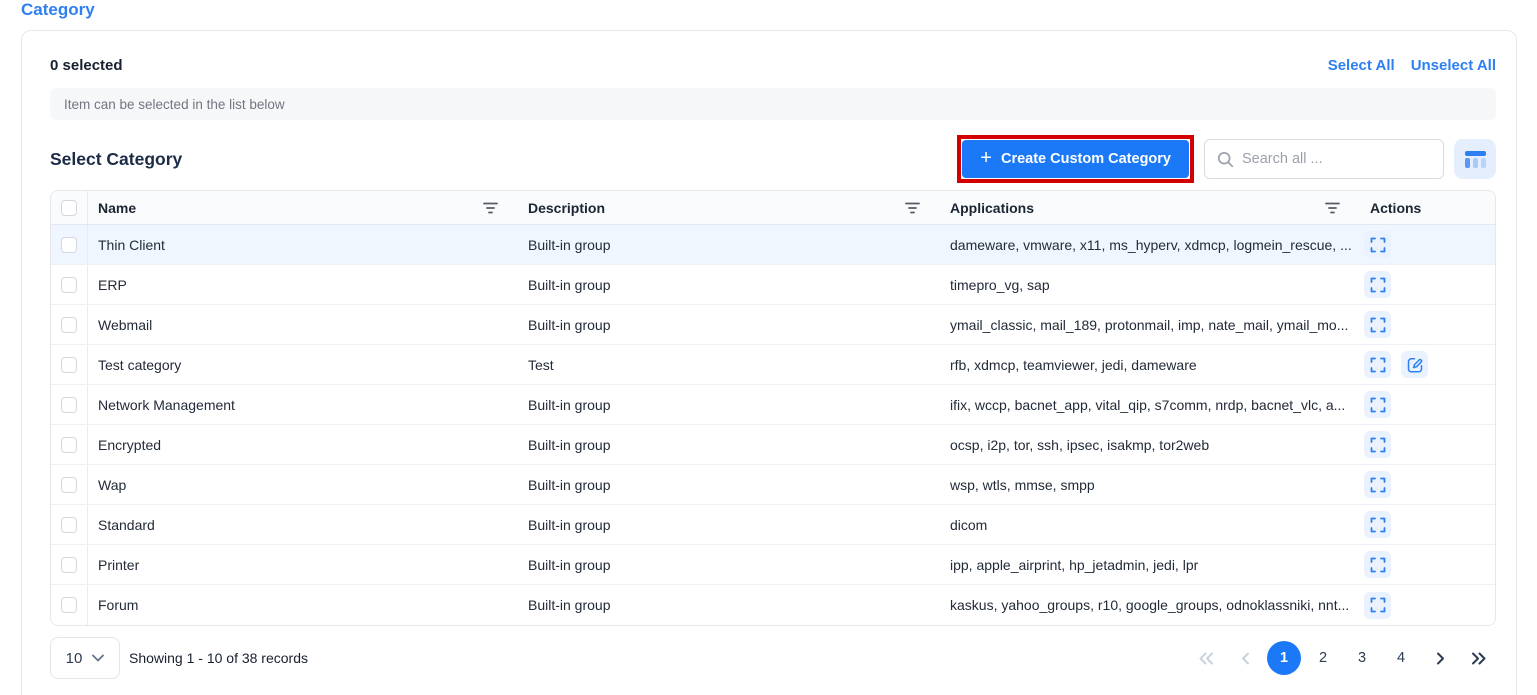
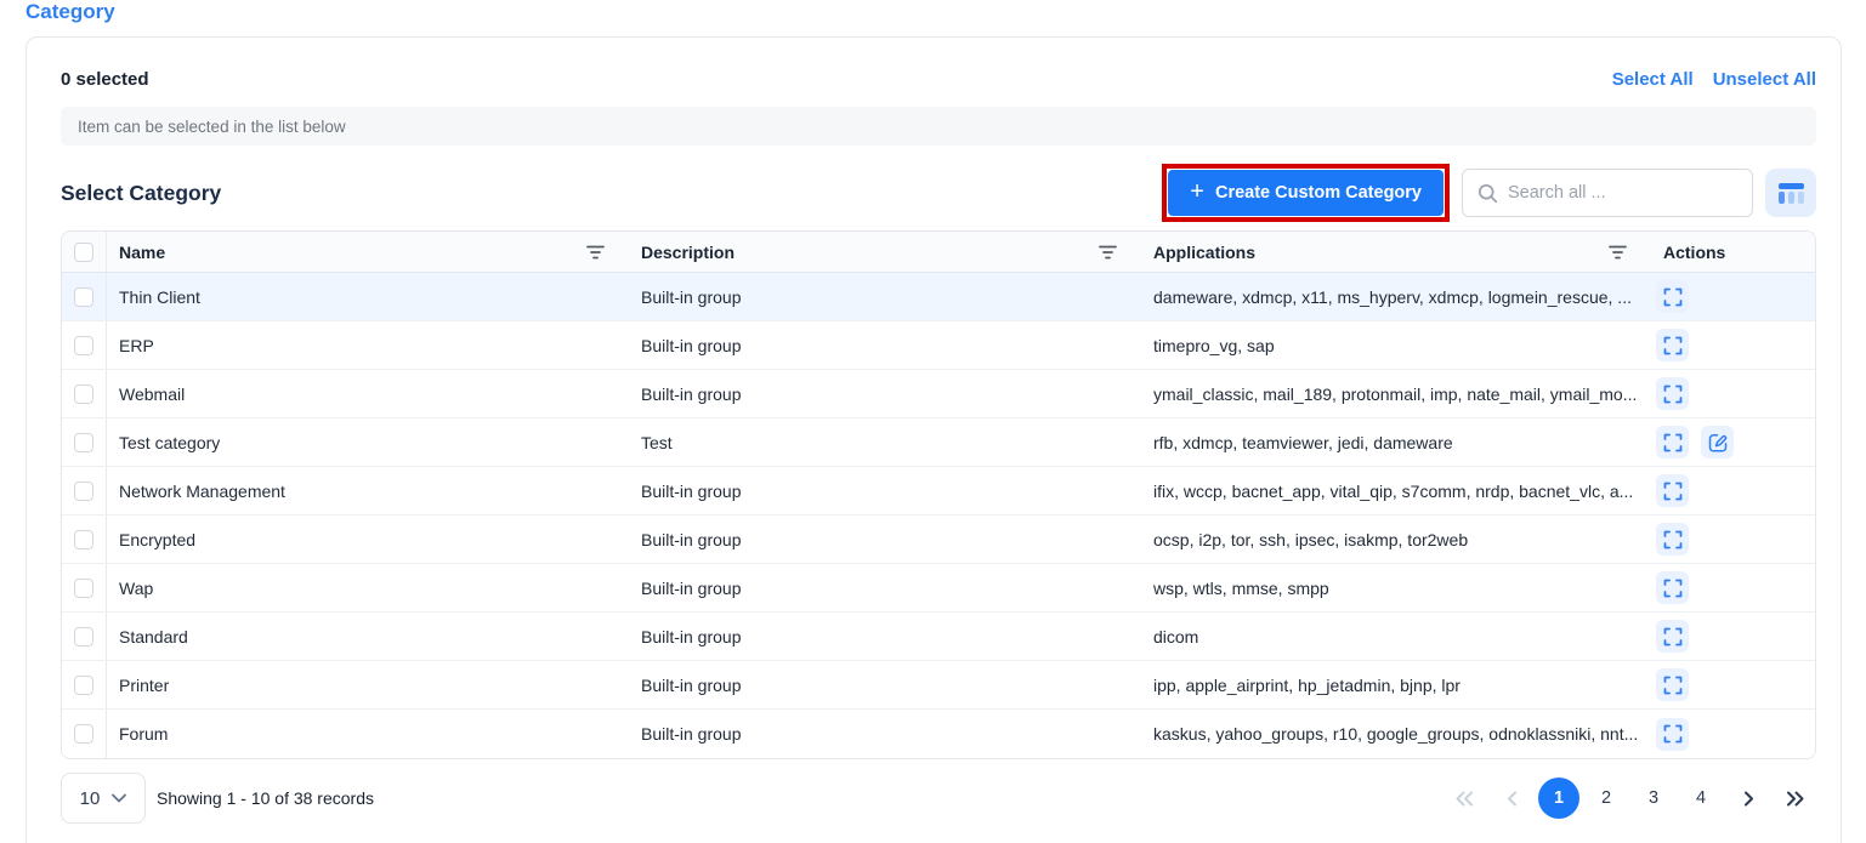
  Category
  0 selected
  Select All
  Unselect All
  Item can be selected in the list below
  Select Category
  +
  Create Custom Category
  Search all ...
  Name
  Description
  Applications
  Actions
  Thin Client
  Built-in group
- dameware, vmware, x11, ms_hyperv, xdmcp, logmein_rescue, ...
+ dameware, xdmcp, x11, ms_hyperv, xdmcp, logmein_rescue, ...
  ERP
  Built-in group
  timepro_vg, sap
  Webmail
  Built-in group
  ymail_classic, mail_189, protonmail, imp, nate_mail, ymail_mo...
  Test category
  Test
  rfb, xdmcp, teamviewer, jedi, dameware
  Network Management
  Built-in group
  ifix, wccp, bacnet_app, vital_qip, s7comm, nrdp, bacnet_vlc, a...
  Encrypted
  Built-in group
  ocsp, i2p, tor, ssh, ipsec, isakmp, tor2web
  Wap
  Built-in group
  wsp, wtls, mmse, smpp
  Standard
  Built-in group
  dicom
  Printer
  Built-in group
- ipp, apple_airprint, hp_jetadmin, jedi, lpr
+ ipp, apple_airprint, hp_jetadmin, bjnp, lpr
  Forum
  Built-in group
  kaskus, yahoo_groups, r10, google_groups, odnoklassniki, nnt...
  10
  Showing 1 - 10 of 38 records
  1
  2
  3
  4
